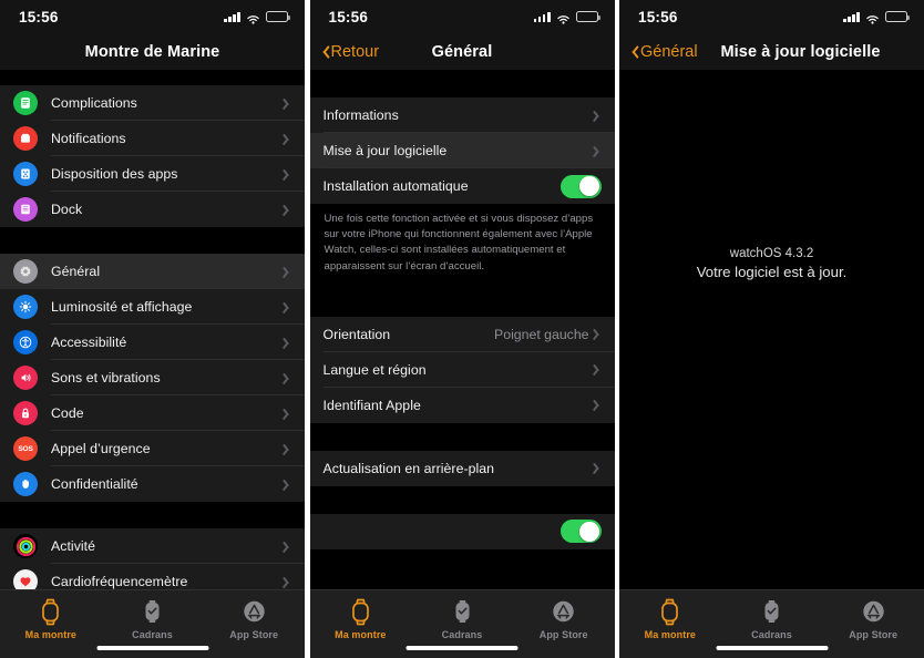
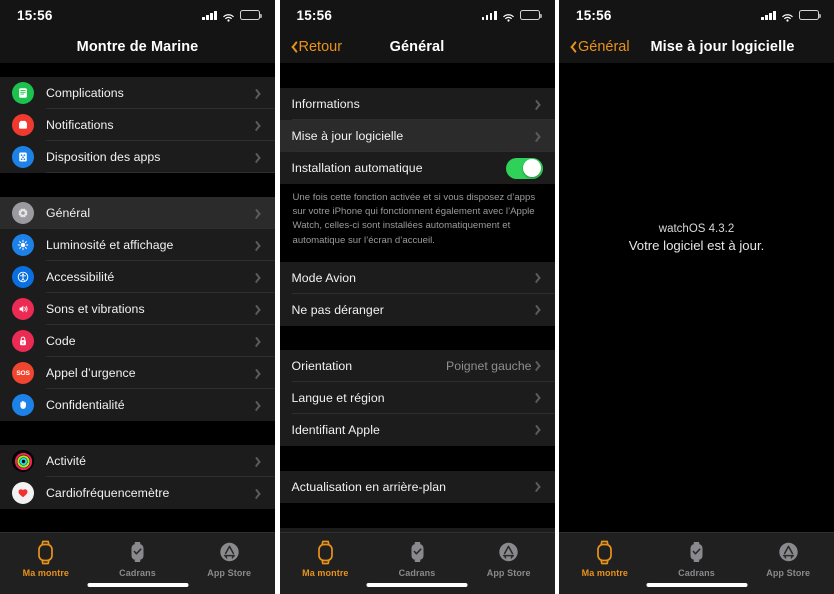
  15:56
  Montre de Marine
  Complications
  Notifications
  Disposition des apps
- Dock
  Général
  Luminosité et affichage
  Accessibilité
  Sons et vibrations
  Code
  Appel d’urgence
  Confidentialité
  Activité
  Cardiofréquencemètre
  Ma montre
  Cadrans
  App Store
  15:56
  Retour
  Général
  Informations
  Mise à jour logicielle
  Installation automatique
- Une fois cette fonction activée et si vous disposez d’apps sur votre iPhone qui fonctionnent également avec l’Apple Watch, celles-ci sont installées automatiquement et apparaissent sur l’écran d’accueil.
+ Une fois cette fonction activée et si vous disposez d’apps sur votre iPhone qui fonctionnent également avec l’Apple Watch, celles-ci sont installées automatiquement et automatique sur l’écran d’accueil.
+ Mode Avion
+ Ne pas déranger
  Orientation
  Poignet gauche
  Langue et région
  Identifiant Apple
  Actualisation en arrière-plan
  Ma montre
  Cadrans
  App Store
  15:56
  Général
  Mise à jour logicielle
  watchOS 4.3.2
  Votre logiciel est à jour.
  Ma montre
  Cadrans
  App Store
